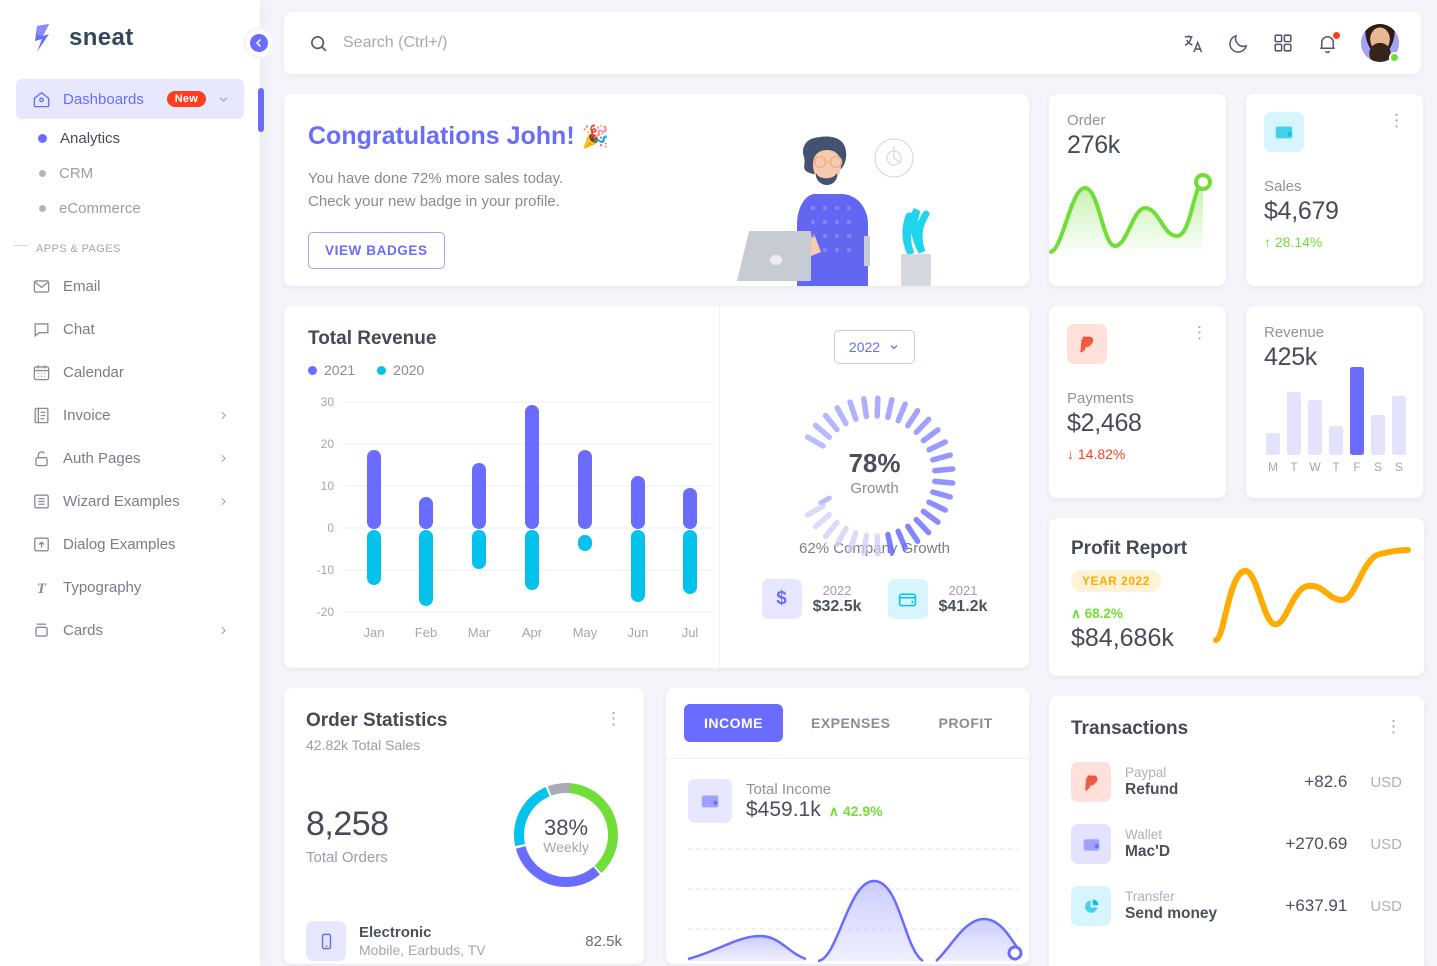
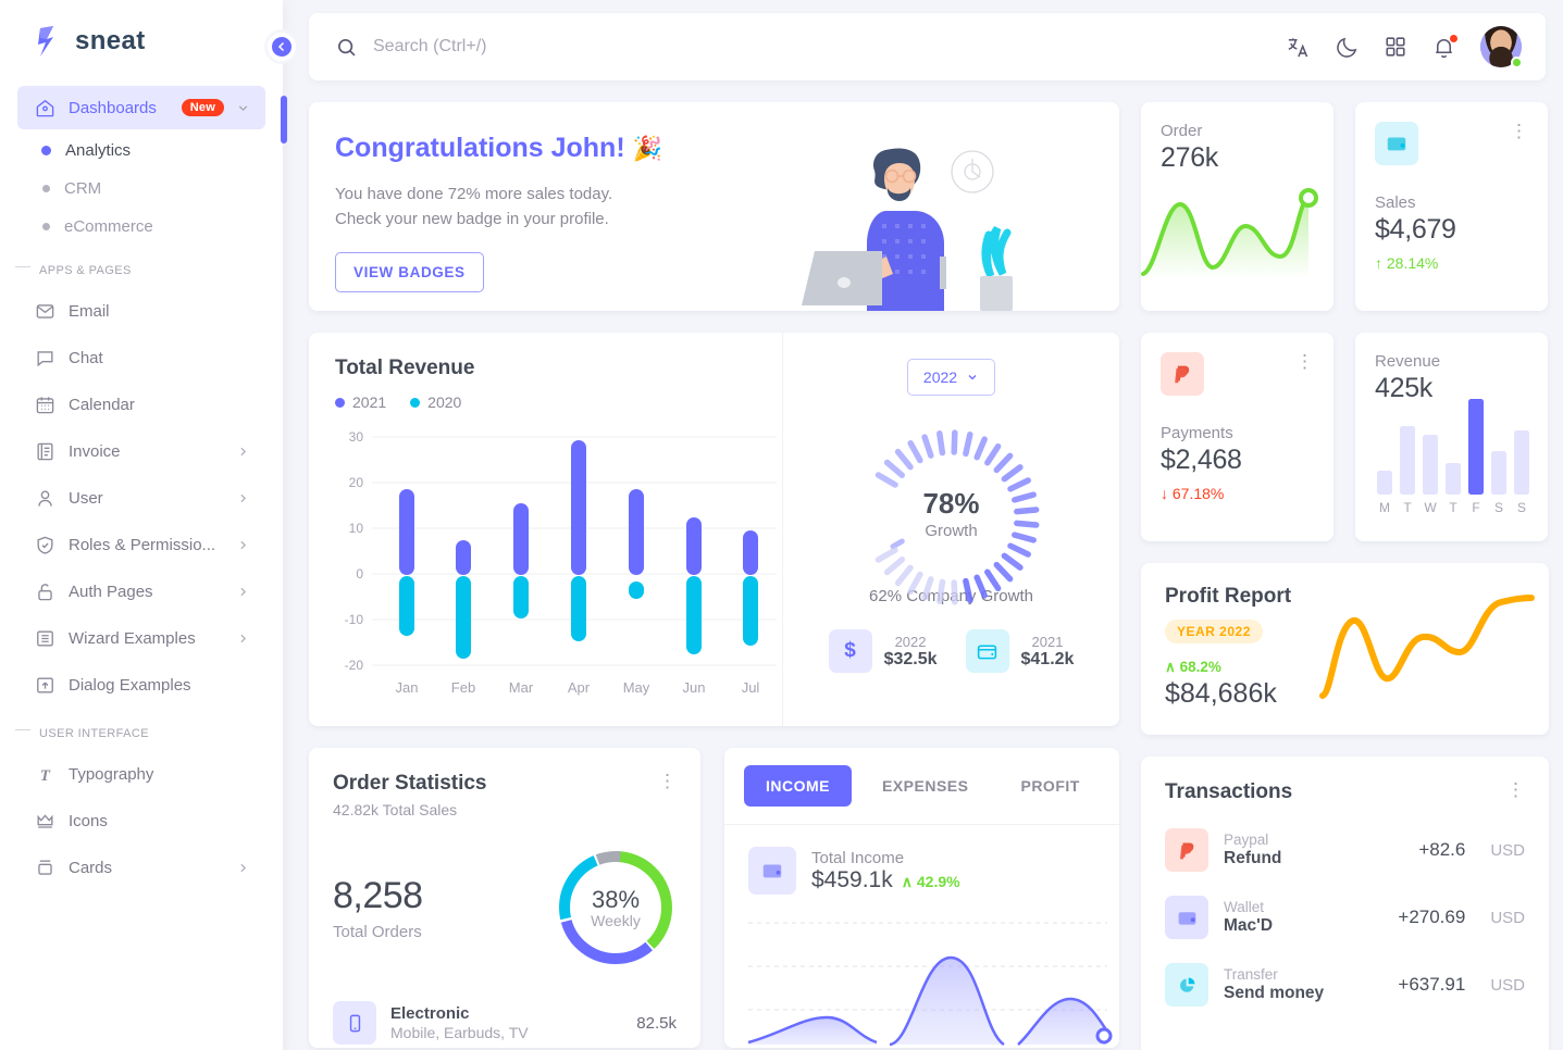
  sneat
  Dashboards
  New
  Analytics
  CRM
  eCommerce
  APPS & PAGES
  Email
  Chat
  Calendar
  Invoice
+ User
+ Roles & Permissio...
  Auth Pages
  Wizard Examples
  Dialog Examples
+ USER INTERFACE
  T
  Typography
+ Icons
  Cards
  Search (Ctrl+/)
  Congratulations John! 🎉
  You have done 72% more sales today.
  Check your new badge in your profile.
  VIEW BADGES
  Total Revenue
  2021
  2020
  30
  20
  10
  0
  -10
  -20
  Jan
  Feb
  Mar
  Apr
  May
  Jun
  Jul
  2022
  78%
  Growth
  62% Cmpny Growth
  $
  2022
  $32.5k
  2021
  $41.2k
  Order Statistics
  42.82k Total Sales
  ⋮
  8,258
  Total Orders
  38%
  Weekly
  Electronic
  Mobile, Earbuds, TV
  82.5k
  INCOME
  EXPENSES
  PROFIT
  Total Income
  $459.1k
  ∧ 42.9%
  Order
  276k
  ⋮
  Sales
  $4,679
  ↑ 28.14%
  ⋮
  Payments
  $2,468
- ↓ 14.82%
+ ↓ 67.18%
  Revenue
  425k
  M
  T
  W
  T
  F
  S
  S
  Profit Report
  YEAR 2022
  ∧ 68.2%
  $84,686k
  Transactions
  ⋮
  Paypal
  Refund
  +82.6
  USD
  Wallet
  Mac'D
  +270.69
  USD
  Transfer
  Send money
  +637.91
  USD
